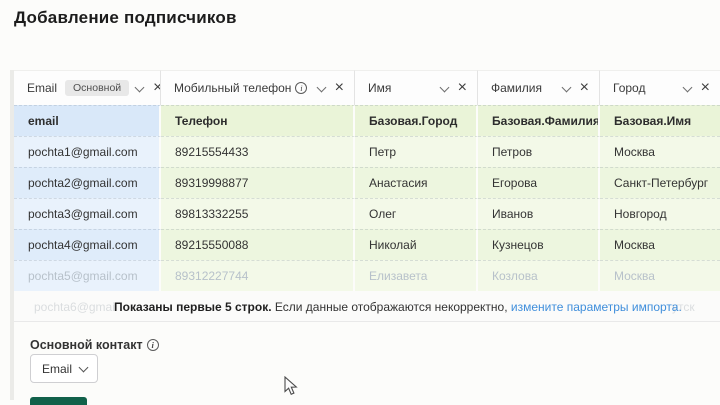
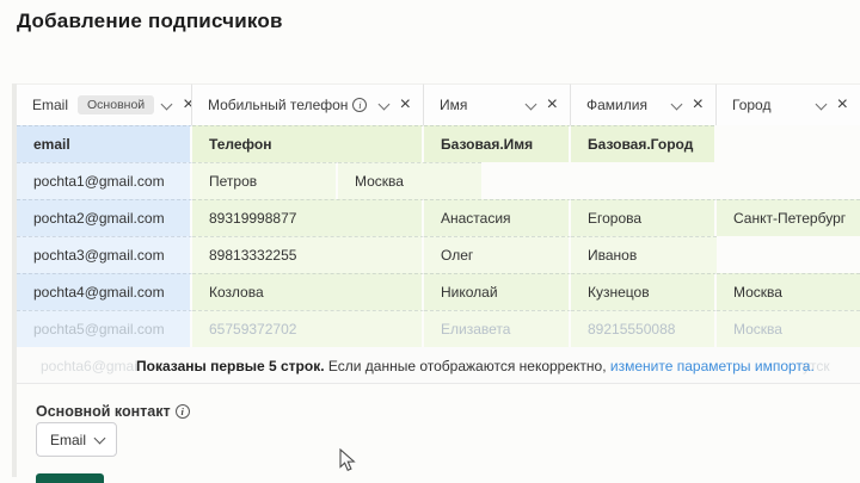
  Добавление подписчиков
  Email
  Основной
  ×
  Мобильный телефон
  ×
  Имя
  ×
  Фамилия
  ×
  Город
  ×
  email
  Телефон
- Базовая.Город
+ Базовая.Имя
- Базовая.Фамилия
- Базовая.Имя
+ Базовая.Город
  pochta1@gmail.com
- 89215554433
- Петр
  Петров
  Москва
  pochta2@gmail.com
  89319998877
  Анастасия
  Егорова
  Санкт-Петербург
  pochta3@gmail.com
  89813332255
  Олег
  Иванов
- Новгород
  pochta4@gmail.com
- 89215550088
+ Козлова
  Николай
  Кузнецов
  Москва
  pochta5@gmail.com
- 89312227744
+ 65759372702
  Елизавета
- Козлова
+ 89215550088
  Москва
  pochta6@gmai
  утск
  Показаны первые 5 строк. Если данные отображаются некорректно, измените параметры импорта.
  Основной контакт
  Email
